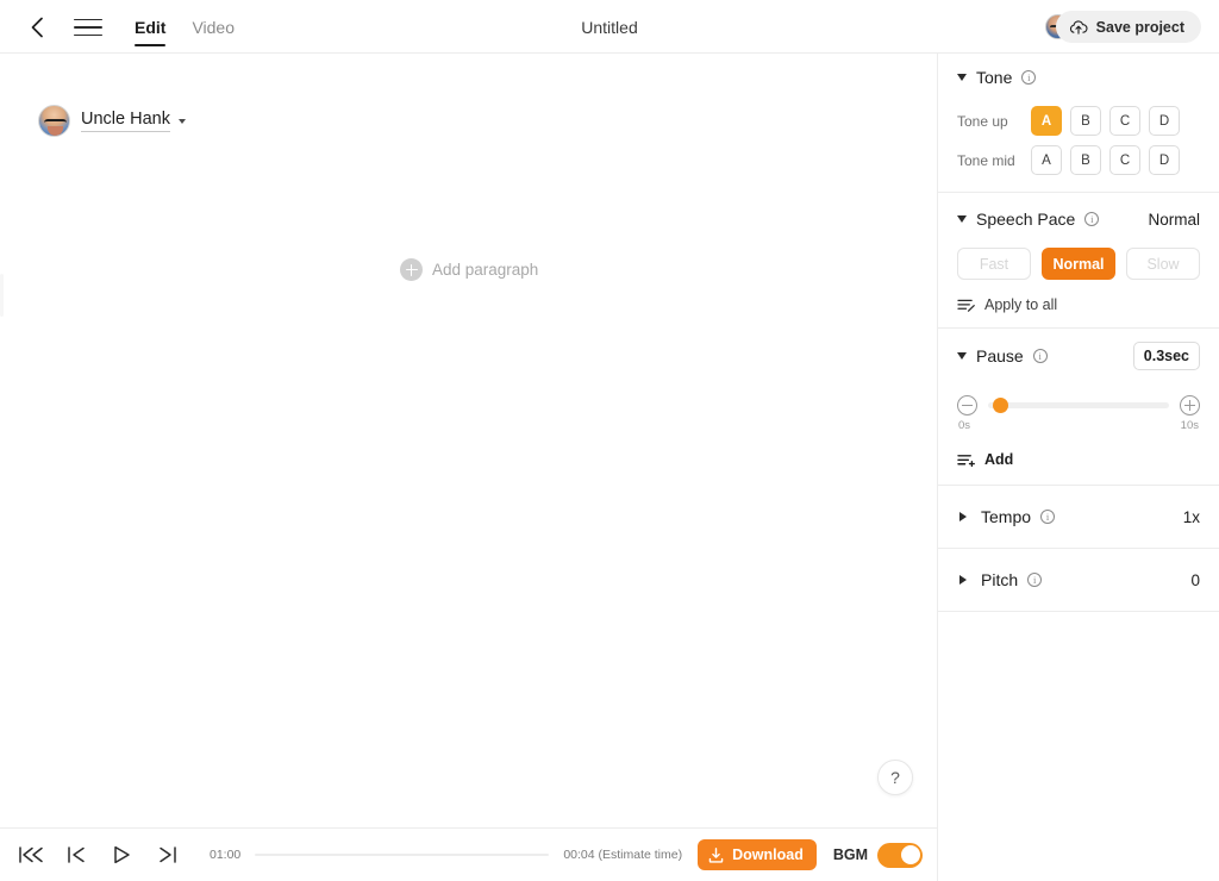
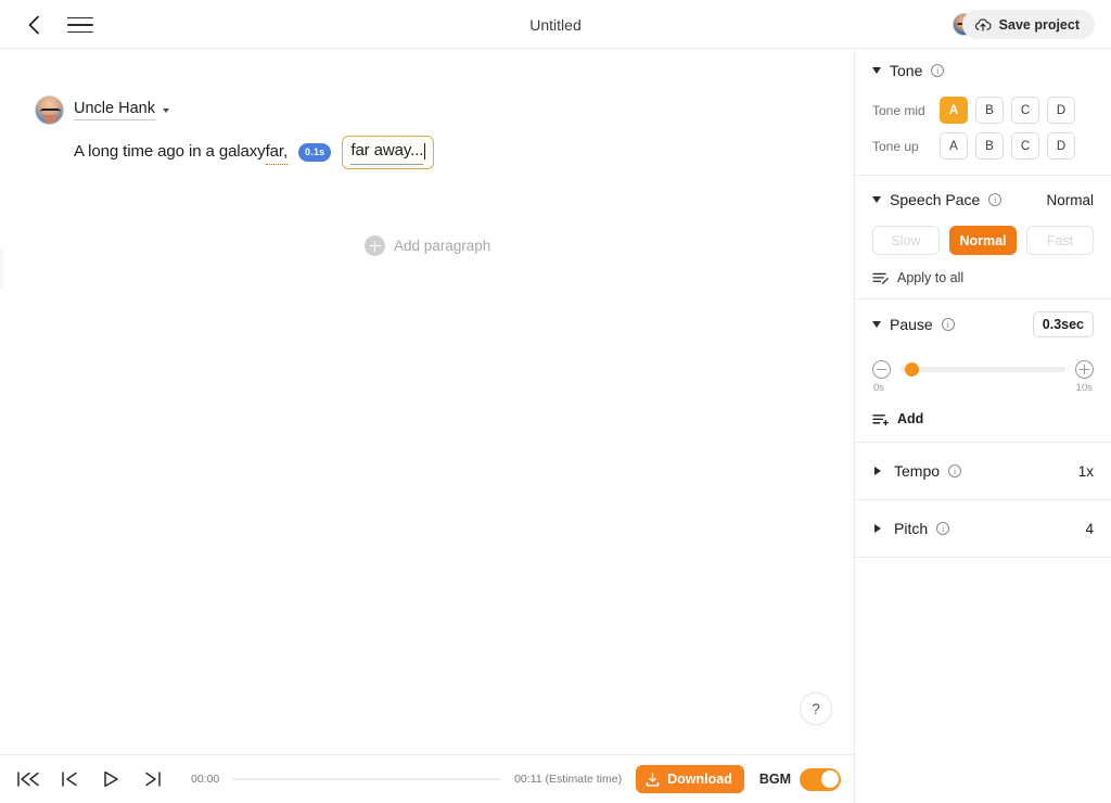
- Edit
- Video
  Untitled
  Save project
  Uncle Hank
+ A long time ago in a galaxy
+ far,
+ 0.1s
+ far away...
  Add paragraph
  ?
  Tone
  i
- Tone up
+ Tone mid
  A
  B
  C
  D
- Tone mid
+ Tone up
  A
  B
  C
  D
  Speech Pace
  i
  Normal
- Fast
+ Slow
  Normal
- Slow
+ Fast
  Apply to all
  Pause
  i
  0.3sec
  0s
  10s
  Add
  Tempo
  i
  1x
  Pitch
  i
- 0
+ 4
- 01:00
+ 00:00
- 00:04 (Estimate time)
+ 00:11 (Estimate time)
  Download
  BGM
